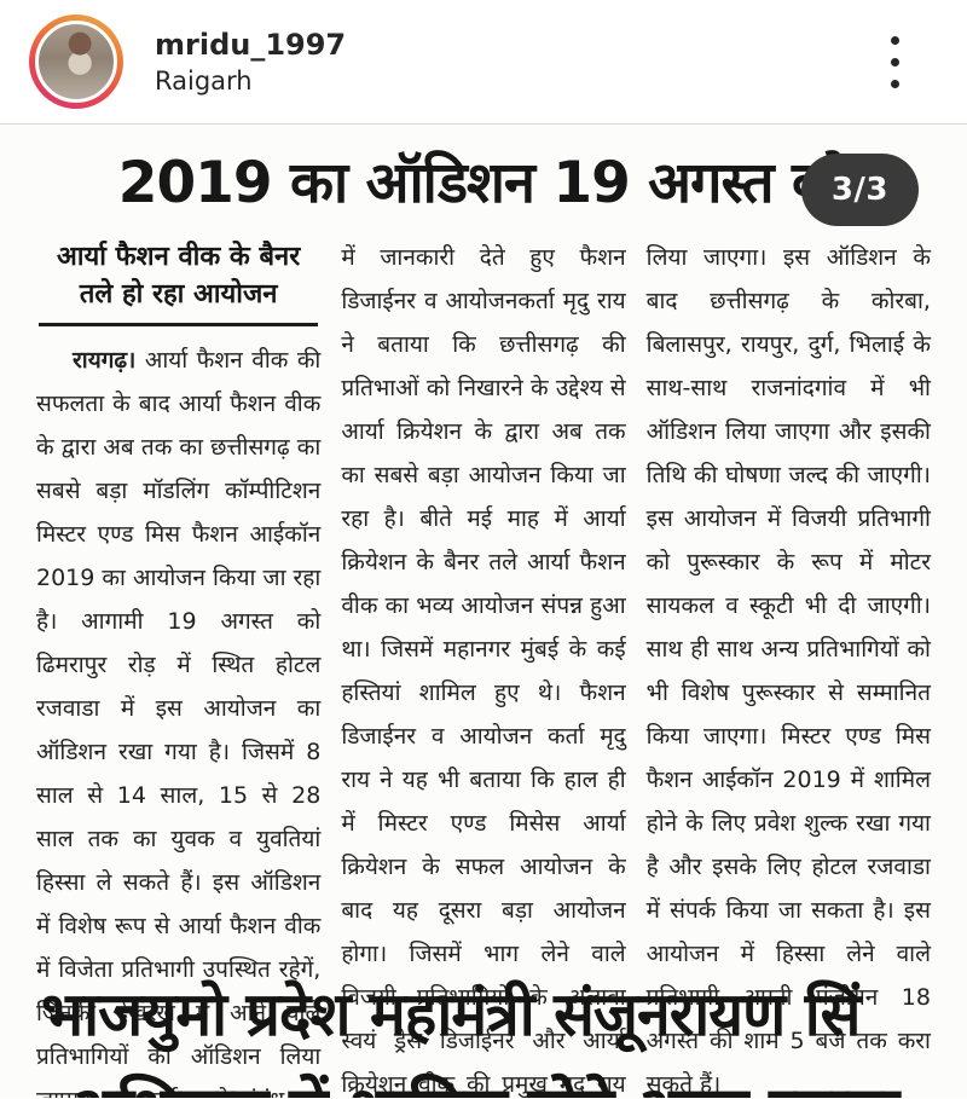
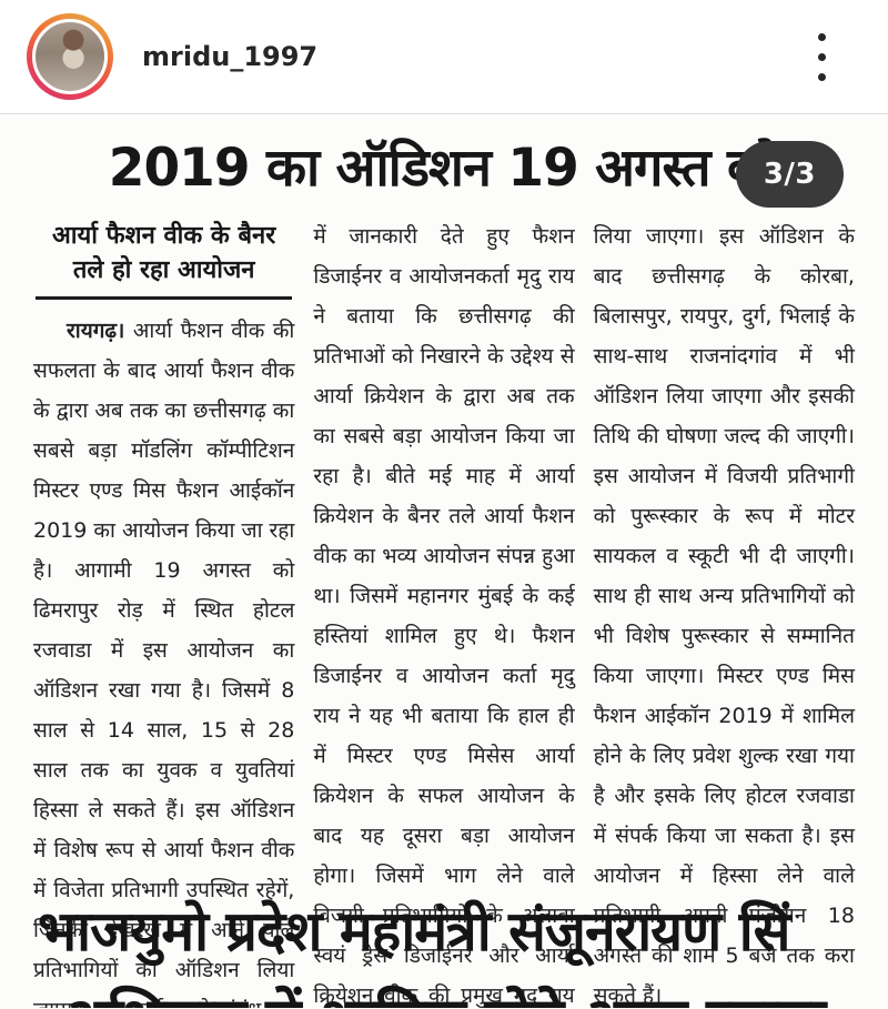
  mridu_1997
- Raigarh
  2019 का ऑडिशन 19 अगस्त
  3/3
  आर्या फैशन वीक के बैनर तले हो रहा आयोजन
  रायगढ़। आर्या फैशन वीक की सफलता के बाद आर्या फैशन वीक के द्वारा अब तक का छत्तीसगढ़ का सबसे बड़ा मॉडलिंग कॉम्पीटिशन मिस्टर एण्ड मिस फैशन आईकॉन 2019 का आयोजन किया जा रहा है। आगामी 19 अगस्त को ढिमरापुर रोड़ में स्थित होटल रजवाडा में इस आयोजन का ऑडिशन रखा गया है। जिसमें 8 साल से 14 साल, 15 से 28 साल तक का युवक व युवतियां हिस्सा ले सकते हैं। इस ऑडिशन में विशेष रूप से आर्या फैशन वीक में विजेता प्रतिभागी उपस्थित रहेगें, जिनकी देखरेख में आने वाले प्रतिभागियों का ऑडिशन लिया
  में जानकारी देते हुए फैशन डिजाईनर व आयोजनकर्ता मृदु राय ने बताया कि छत्तीसगढ़ की प्रतिभाओं को निखारने के उद्देश्य से आर्या क्रियेशन के द्वारा अब तक का सबसे बड़ा आयोजन किया जा रहा है। बीते मई माह में आर्या क्रियेशन के बैनर तले आर्या फैशन वीक का भव्य आयोजन संपन्न हुआ था। जिसमें महानगर मुंबई के कई हस्तियां शामिल हुए थे। फैशन डिजाईनर व आयोजन कर्ता मृदु राय ने यह भी बताया कि हाल ही में मिस्टर एण्ड मिसेस आर्या क्रियेशन के सफल आयोजन के बाद यह दूसरा बड़ा आयोजन होगा। जिसमें भाग लेने वाले विजयी प्रतिभागियों के अलावा स्वयं ड्रेस डिजाईनर और आर्या क्रियेशन वीक की प्रमुख मृदु राय
  लिया जाएगा। इस ऑडिशन के बाद छत्तीसगढ़ के कोरबा, बिलासपुर, रायपुर, दुर्ग, भिलाई के साथ-साथ राजनांदगांव में भी ऑडिशन लिया जाएगा और इसकी तिथि की घोषणा जल्द की जाएगी। इस आयोजन में विजयी प्रतिभागी को पुरूस्कार के रूप में मोटर सायकल व स्कूटी भी दी जाएगी। साथ ही साथ अन्य प्रतिभागियों को भी विशेष पुरूस्कार से सम्मानित किया जाएगा। मिस्टर एण्ड मिस फैशन आईकॉन 2019 में शामिल होने के लिए प्रवेश शुल्क रखा गया है और इसके लिए होटल रजवाडा में संपर्क किया जा सकता है। इस आयोजन में हिस्सा लेने वाले प्रतिभागी अपनी पंजीयन 18 अगस्त की शाम 5 बजे तक करा सकते हैं।
  भाजयुमो प्रदेश महामंत्री संजूनरायण सिं
